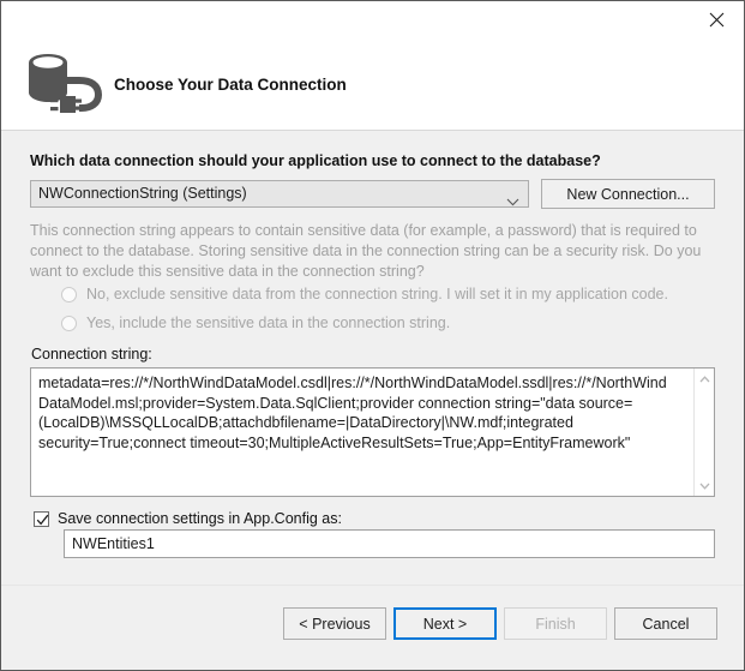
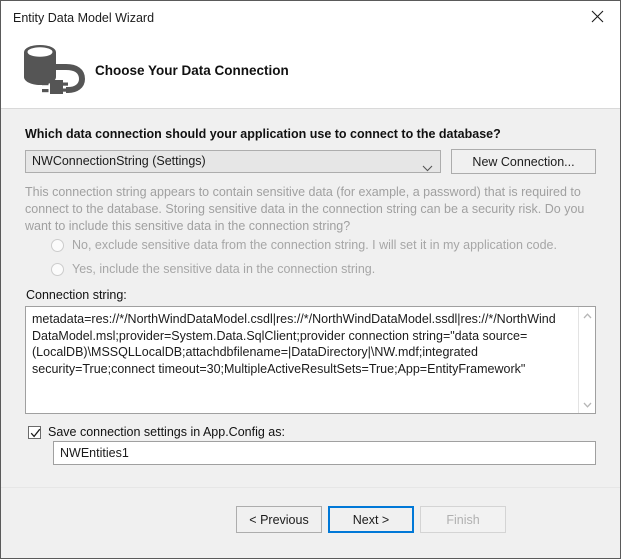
+ Entity Data Model Wizard
  Choose Your Data Connection
  Which data connection should your application use to connect to the database?
  NWConnectionString (Settings)
  New Connection...
- This connection string appears to contain sensitive data (for example, a password) that is required to connect to the database. Storing sensitive data in the connection string can be a security risk. Do you want to exclude this sensitive data in the connection string?
+ This connection string appears to contain sensitive data (for example, a password) that is required to connect to the database. Storing sensitive data in the connection string can be a security risk. Do you want to include this sensitive data in the connection string?
  No, exclude sensitive data from the connection string. I will set it in my application code.
  Yes, include the sensitive data in the connection string.
  Connection string:
  metadata=res://*/NorthWindDataModel.csdl|res://*/NorthWindDataModel.ssdl|res://*/NorthWindDataModel.msl;provider=System.Data.SqlClient;provider connection string="data source=(LocalDB)\MSSQLLocalDB;attachdbfilename=|DataDirectory|\NW.mdf;integrated security=True;connect timeout=30;MultipleActiveResultSets=True;App=EntityFramework"
  Save connection settings in App.Config as:
  NWEntities1
  < Previous
  Next >
  Finish
- Cancel
